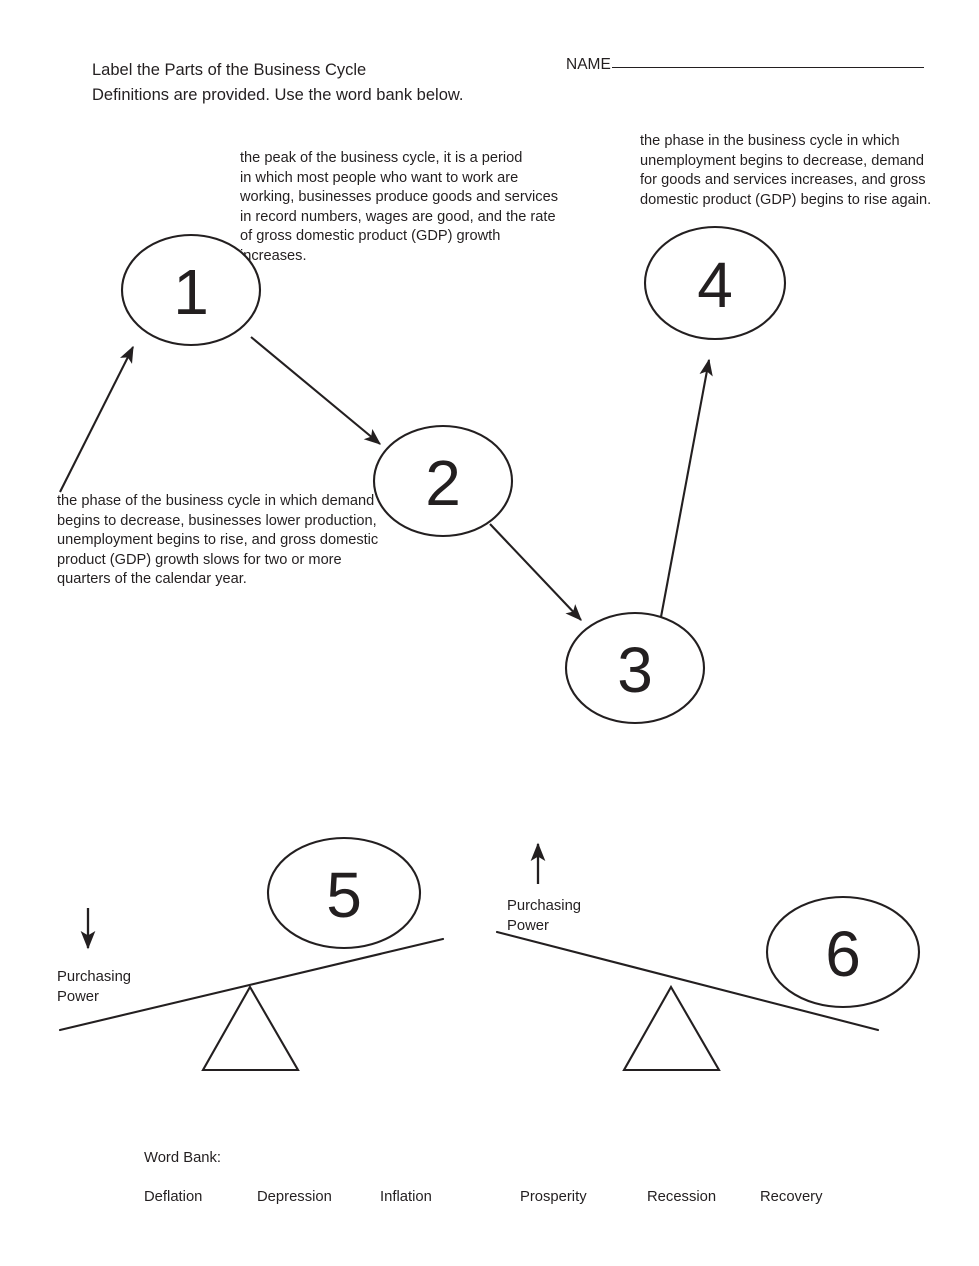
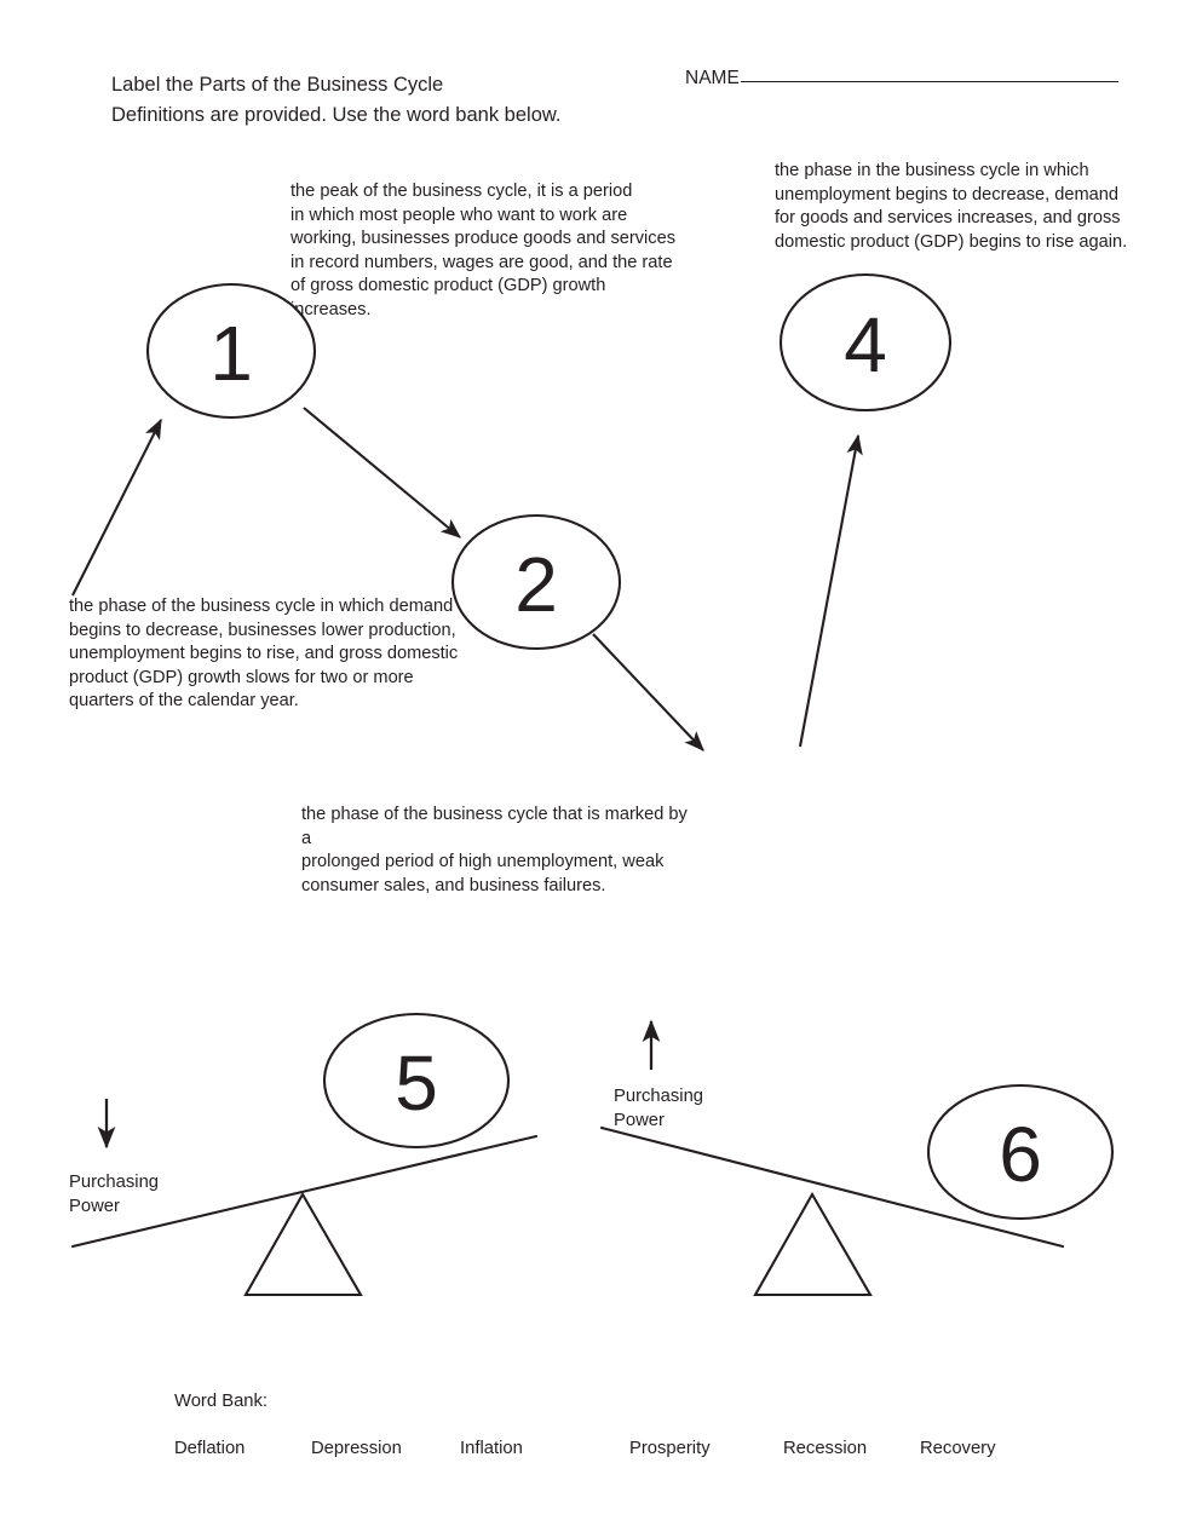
  Label the Parts of the Business Cycle
  Definitions are provided. Use the word bank below.
  NAME
  the peak of the business cycle, it is a period
  in which most people who want to work are
  working, businesses produce goods and services
  in record numbers, wages are good, and the rate
  of gross domestic product (GDP) growth ncreases.
  the phase in the business cycle in which
  unemployment begins to decrease, demand
  for goods and services increases, and gross
  domestic product (GDP) begins to rise again.
  the phase of the business cycle in which demand
  begins to decrease, businesses lower production,
  unemployment begins to rise, and gross domestic
  product (GDP) growth slows for two or more
  quarters of the calendar year.
+ the phase of the business cycle that is marked by a
+ prolonged period of high unemployment, weak
+ consumer sales, and business failures.
  1
  2
- 3
  4
  5
  6
  Purchasing
  Power
  Purchasing
  Power
  Word Bank:
  Deflation
  Depression
  Inflation
  Prosperity
  Recession
  Recovery
